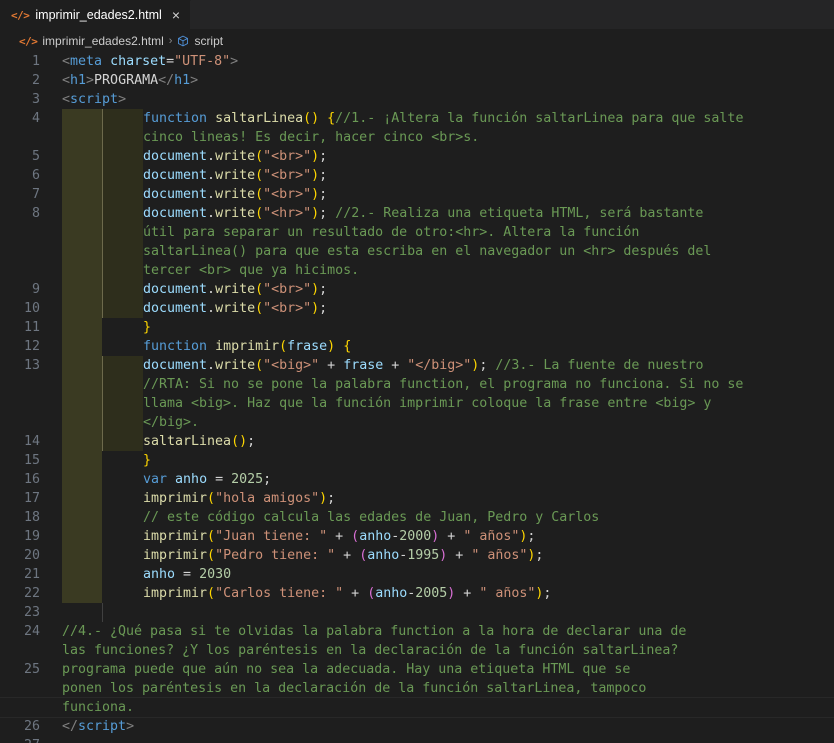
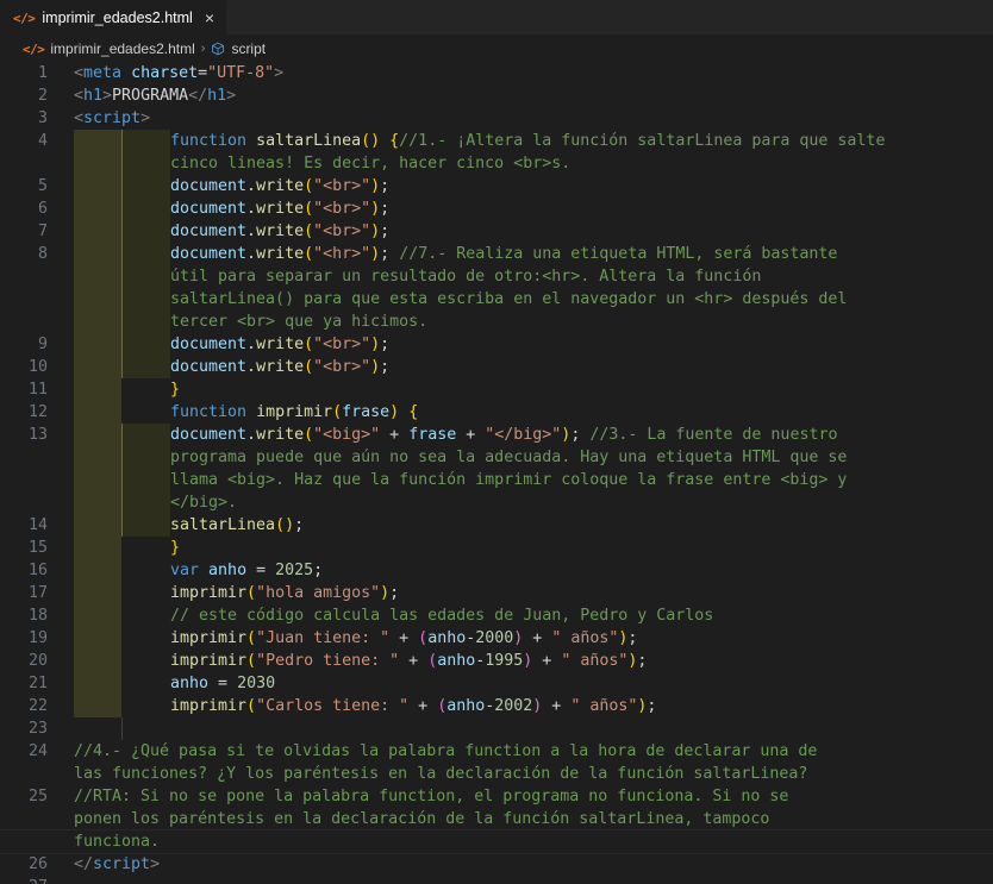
  </>
  imprimir_edades2.html
  ×
  </>
  imprimir_edades2.html
  ›
  script
  1
  <meta charset="UTF-8">
  2
  <h1>PROGRAMA</h1>
  3
  <script>
  4
  function saltarLinea() {//1.- ¡Altera la función saltarLinea para que salte
  cinco lineas! Es decir, hacer cinco <br>s.
  5
  document.write("<br>");
  6
  document.write("<br>");
  7
  document.write("<br>");
  8
- document.write("<hr>"); //2.- Realiza una etiqueta HTML, será bastante
+ document.write("<hr>"); //7.- Realiza una etiqueta HTML, será bastante
  útil para separar un resultado de otro:<hr>. Altera la función
  saltarLinea() para que esta escriba en el navegador un <hr> después del
  tercer <br> que ya hicimos.
  9
  document.write("<br>");
  10
  document.write("<br>");
  11
  }
  12
  function imprimir(frase) {
  13
  document.write("<big>" + frase + "</big>"); //3.- La fuente de nuestro
- //RTA: Si no se pone la palabra function, el programa no funciona. Si no se
+ programa puede que aún no sea la adecuada. Hay una etiqueta HTML que se
  llama <big>. Haz que la función imprimir coloque la frase entre <big> y
  </big>.
  14
  saltarLinea();
  15
  }
  16
  var anho = 2025;
  17
  imprimir("hola amigos");
  18
  // este código calcula las edades de Juan, Pedro y Carlos
  19
  imprimir("Juan tiene: " + (anho-2000) + " años");
  20
  imprimir("Pedro tiene: " + (anho-1995) + " años");
  21
  anho = 2030
  22
- imprimir("Carlos tiene: " + (anho-2005) + " años");
+ imprimir("Carlos tiene: " + (anho-2002) + " años");
  23
  24
  //4.- ¿Qué pasa si te olvidas la palabra function a la hora de declarar una de
  las funciones? ¿Y los paréntesis en la declaración de la función saltarLinea?
  25
- programa puede que aún no sea la adecuada. Hay una etiqueta HTML que se
+ //RTA: Si no se pone la palabra function, el programa no funciona. Si no se
  ponen los paréntesis en la declaración de la función saltarLinea, tampoco
  funciona.
  26
  </script>
